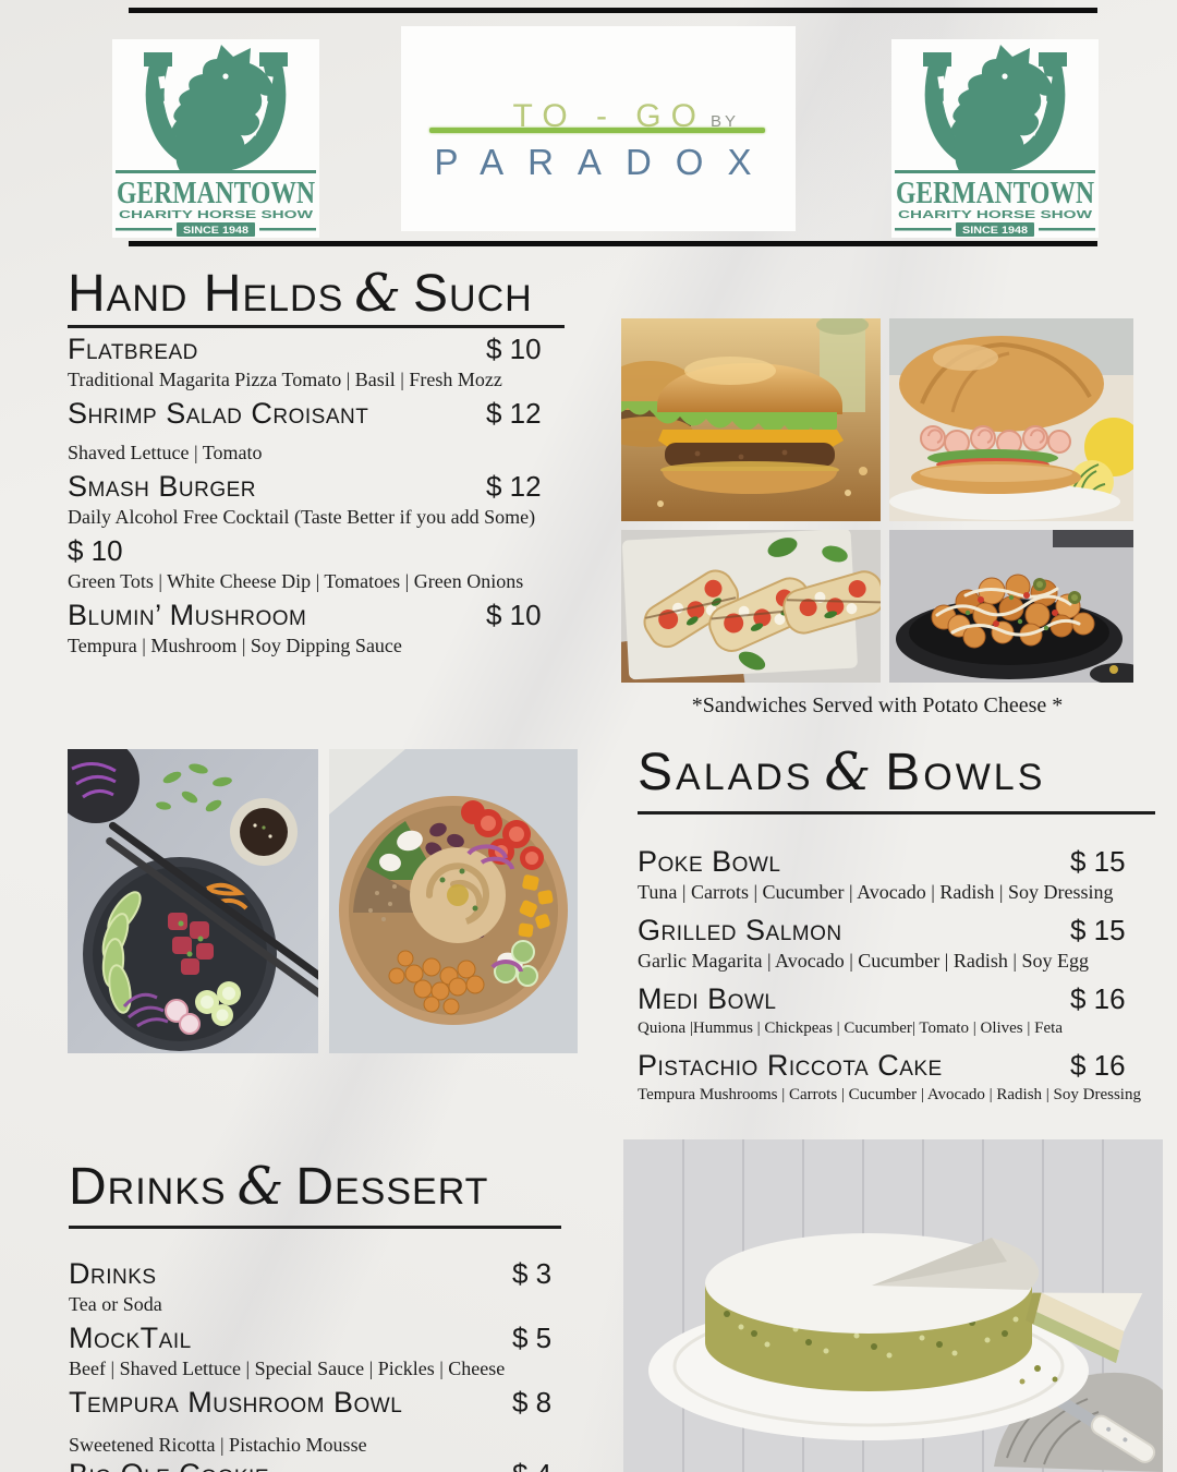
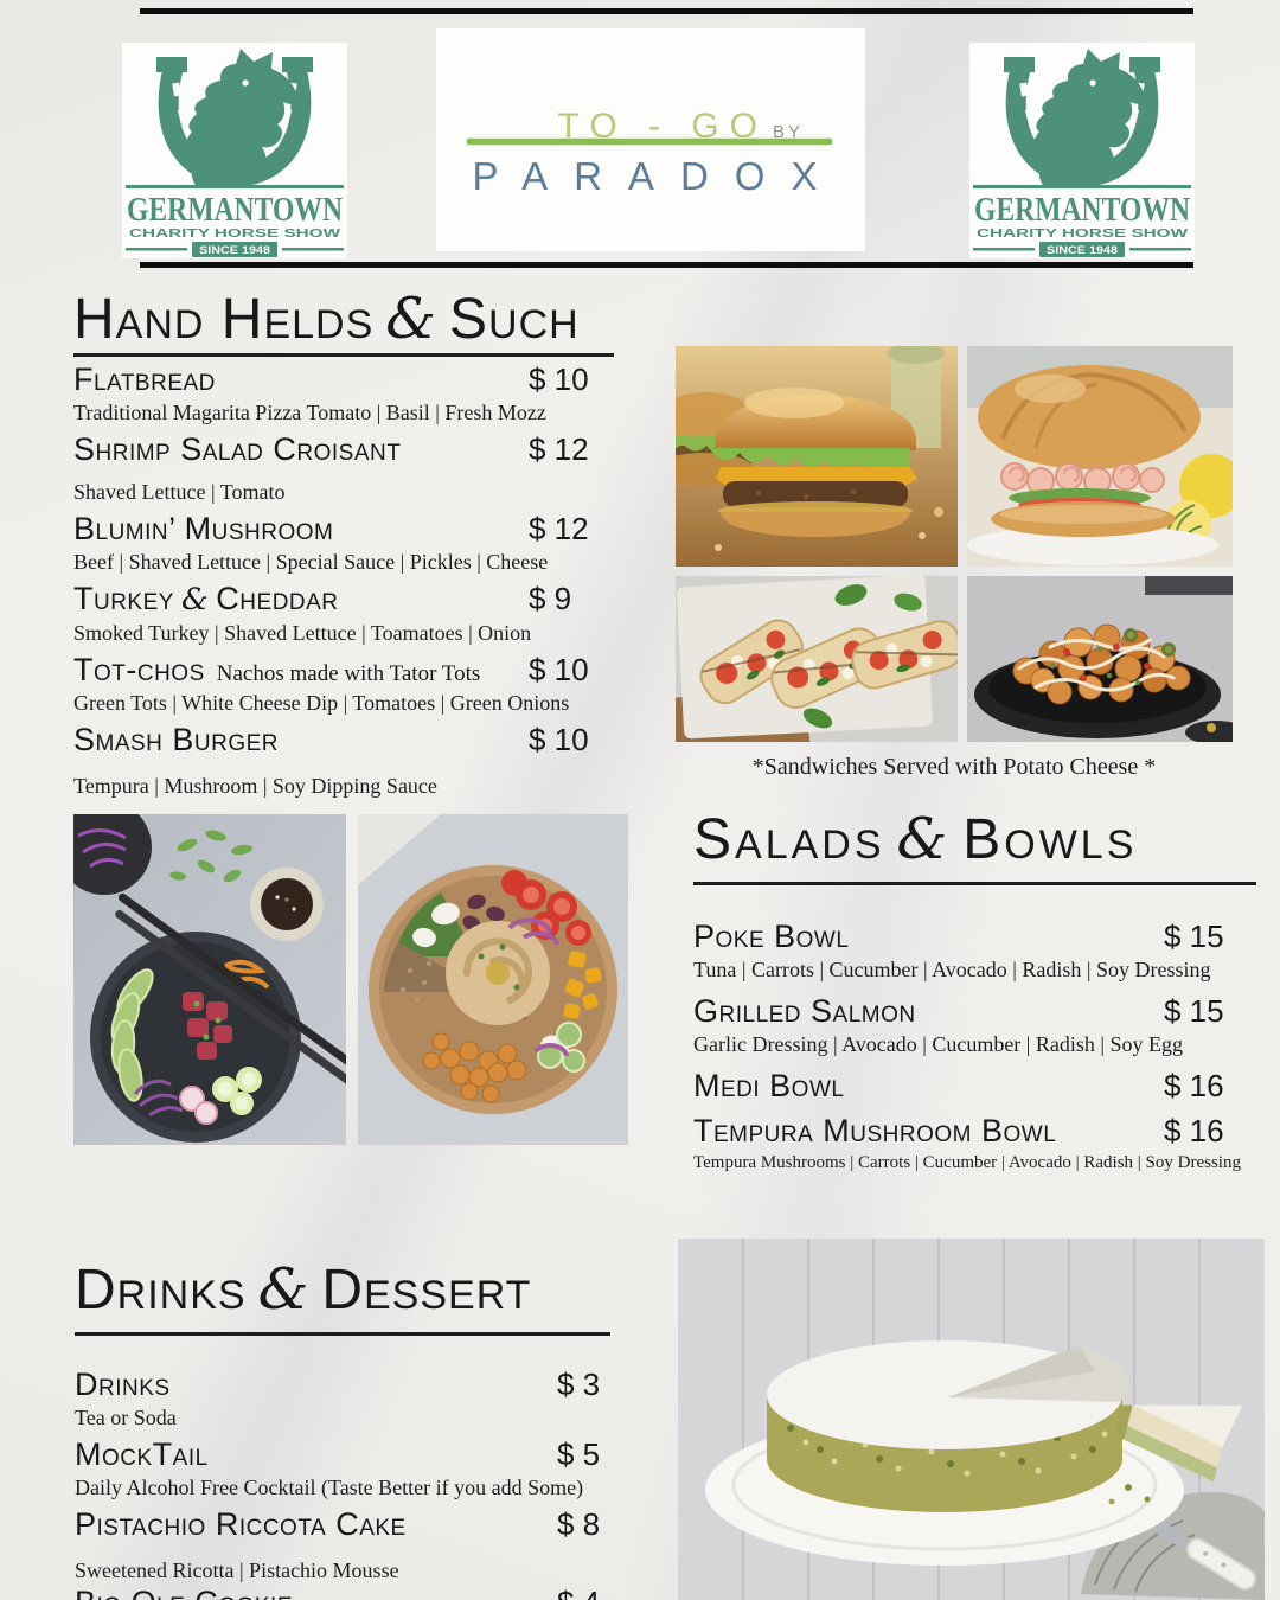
  GERMANTOWN
  CHARITY HORSE SHOW
  SINCE 1948
  TO - GO BY
  PARADOX
  GERMANTOWN
  CHARITY HORSE SHOW
  SINCE 1948
  Hand Helds & Such
  Flatbread
  $ 10
  Traditional Magarita Pizza Tomato | Basil | Fresh Mozz
  Shrimp Salad Croisant
  $ 12
  Shaved Lettuce | Tomato
- Smash Burger
+ Blumin’ Mushroom
  $ 12
- Daily Alcohol Free Cocktail (Taste Better if you add Some)
+ Beef | Shaved Lettuce | Special Sauce | Pickles | Cheese
+ Turkey & Cheddar
+ $ 9
+ Smoked Turkey | Shaved Lettuce | Toamatoes | Onion
+ Tot-chos
+ Nachos made with Tator Tots
  $ 10
  Green Tots | White Cheese Dip | Tomatoes | Green Onions
- Blumin’ Mushroom
+ Smash Burger
  $ 10
  Tempura | Mushroom | Soy Dipping Sauce
  *Sandwiches Served with Potato Cheese *
  Salads & Bowls
  Poke Bowl
  $ 15
  Tuna | Carrots | Cucumber | Avocado | Radish | Soy Dressing
  Grilled Salmon
  $ 15
- Garlic Magarita | Avocado | Cucumber | Radish | Soy Egg
+ Garlic Dressing | Avocado | Cucumber | Radish | Soy Egg
  Medi Bowl
  $ 16
- Quiona |Hummus | Chickpeas | Cucumber| Tomato | Olives | Feta
- Pistachio Riccota Cake
+ Tempura Mushroom Bowl
  $ 16
  Tempura Mushrooms | Carrots | Cucumber | Avocado | Radish | Soy Dressing
  Drinks & Dessert
  Drinks
  $ 3
  Tea or Soda
  MockTail
  $ 5
- Beef | Shaved Lettuce | Special Sauce | Pickles | Cheese
+ Daily Alcohol Free Cocktail (Taste Better if you add Some)
- Tempura Mushroom Bowl
+ Pistachio Riccota Cake
  $ 8
  Sweetened Ricotta | Pistachio Mousse
